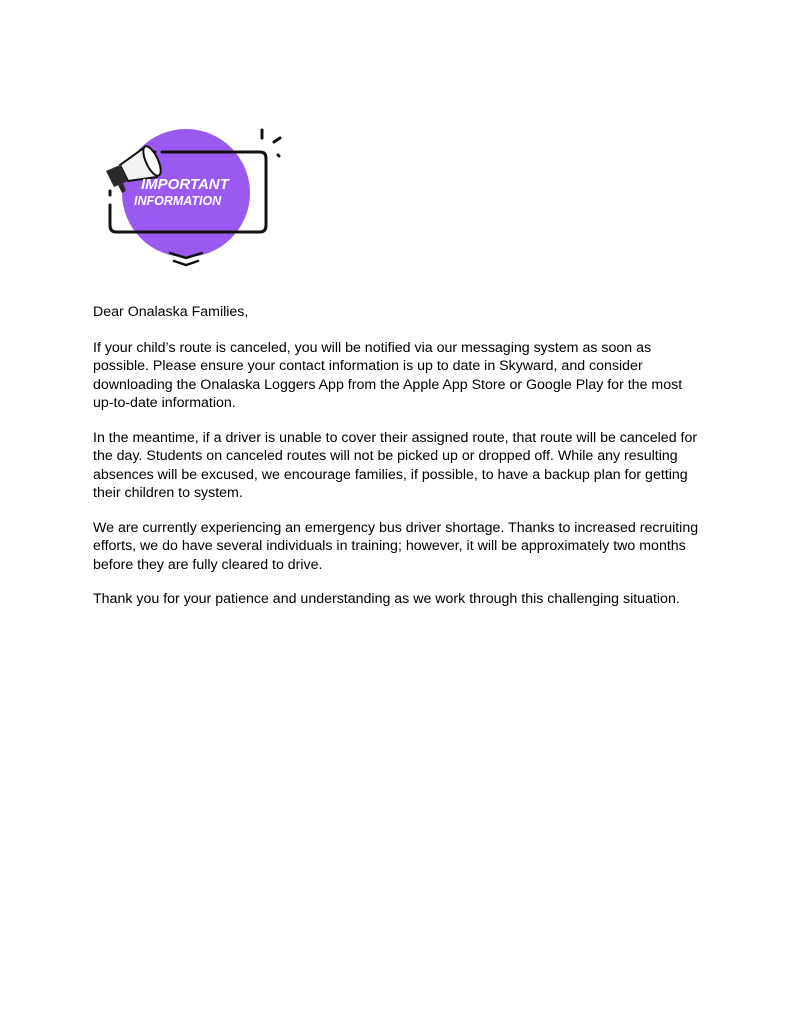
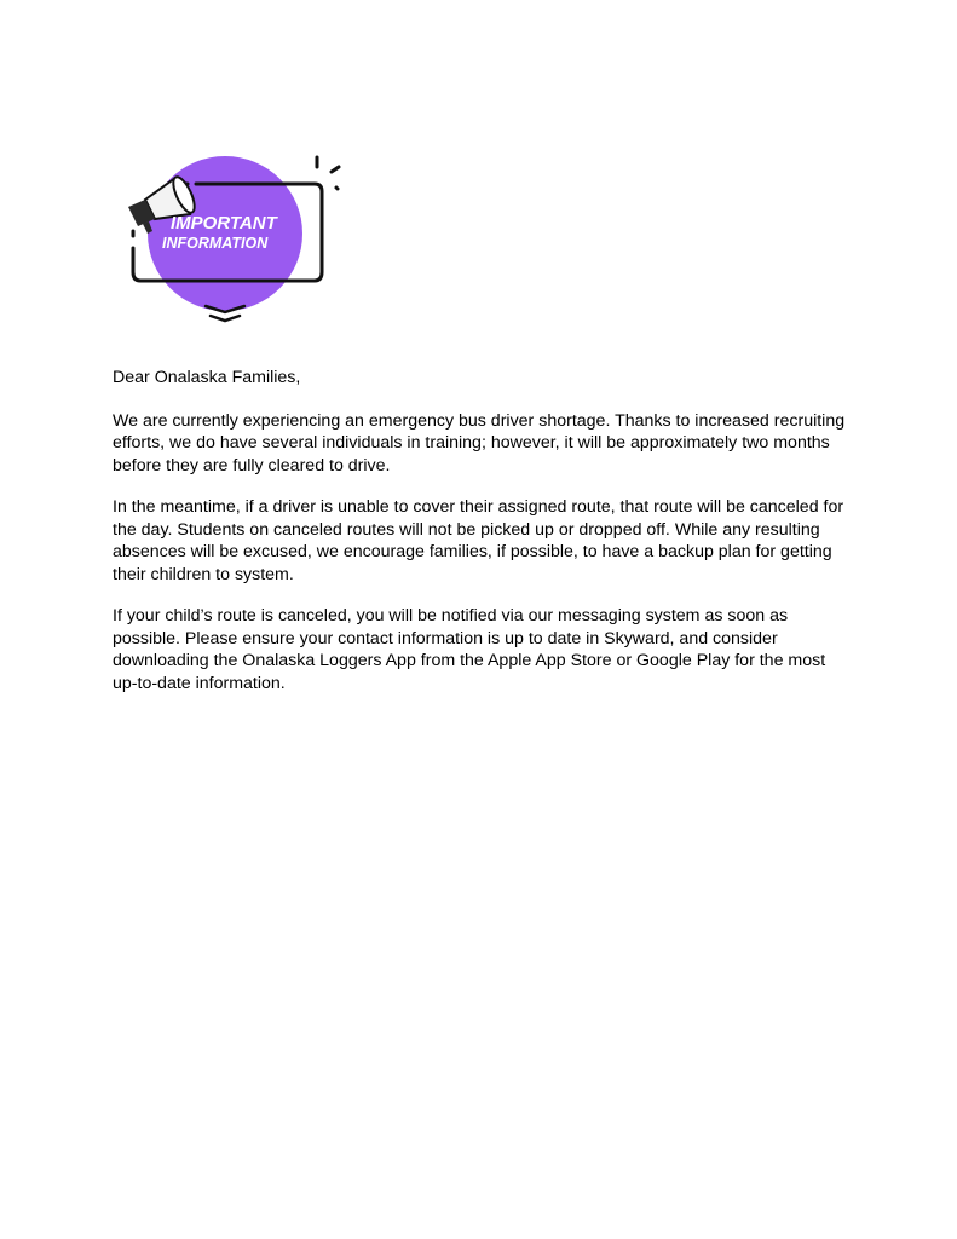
  IMPORTANT
  INFORMATION
  Dear Onalaska Families,
- If your child’s route is canceled, you will be notified via our messaging system as soon as possible. Please ensure your contact information is up to date in Skyward, and consider downloading the Onalaska Loggers App from the Apple App Store or Google Play for the most up-to-date information.
+ We are currently experiencing an emergency bus driver shortage. Thanks to increased recruiting efforts, we do have several individuals in training; however, it will be approximately two months before they are fully cleared to drive.
  In the meantime, if a driver is unable to cover their assigned route, that route will be canceled for the day. Students on canceled routes will not be picked up or dropped off. While any resulting absences will be excused, we encourage families, if possible, to have a backup plan for getting their children to system.
- We are currently experiencing an emergency bus driver shortage. Thanks to increased recruiting efforts, we do have several individuals in training; however, it will be approximately two months before they are fully cleared to drive.
+ If your child’s route is canceled, you will be notified via our messaging system as soon as possible. Please ensure your contact information is up to date in Skyward, and consider downloading the Onalaska Loggers App from the Apple App Store or Google Play for the most up-to-date information.
- Thank you for your patience and understanding as we work through this challenging situation.
